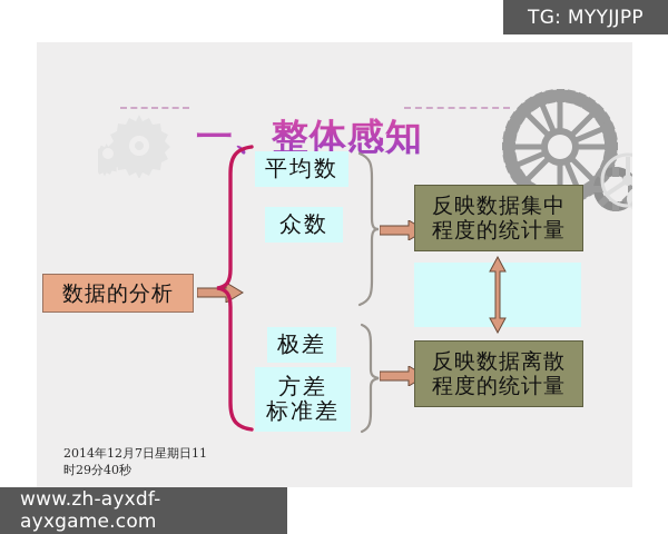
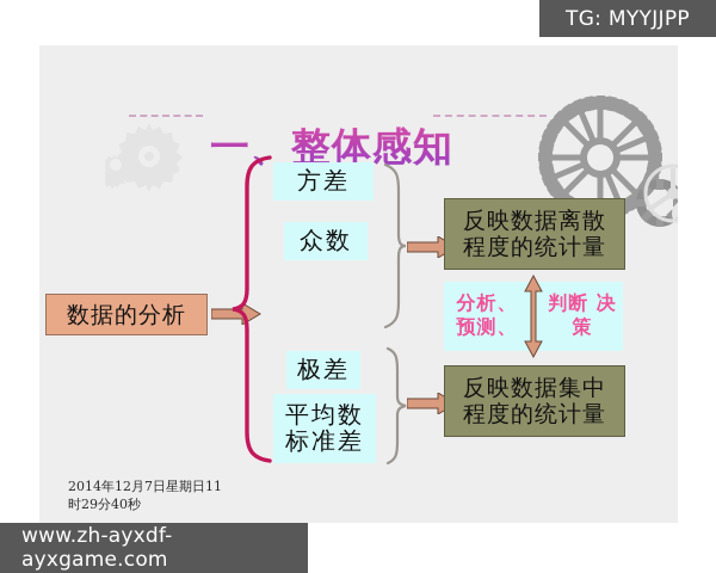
  TG: MYYJJPP
  一、整体感知
  数据的分析
- 平均数
+ 方差
  众数
  极差
- 方差
+ 平均数
  标准差
- 反映数据集中
+ 反映数据离散
  程度的统计量
- 反映数据离散
+ 反映数据集中
  程度的统计量
+ 分析、 预测、
+ 判断 决策
  2014年12月7日星期日11
  时29分40秒
  www.zh-ayxdf-ayxgame.com
